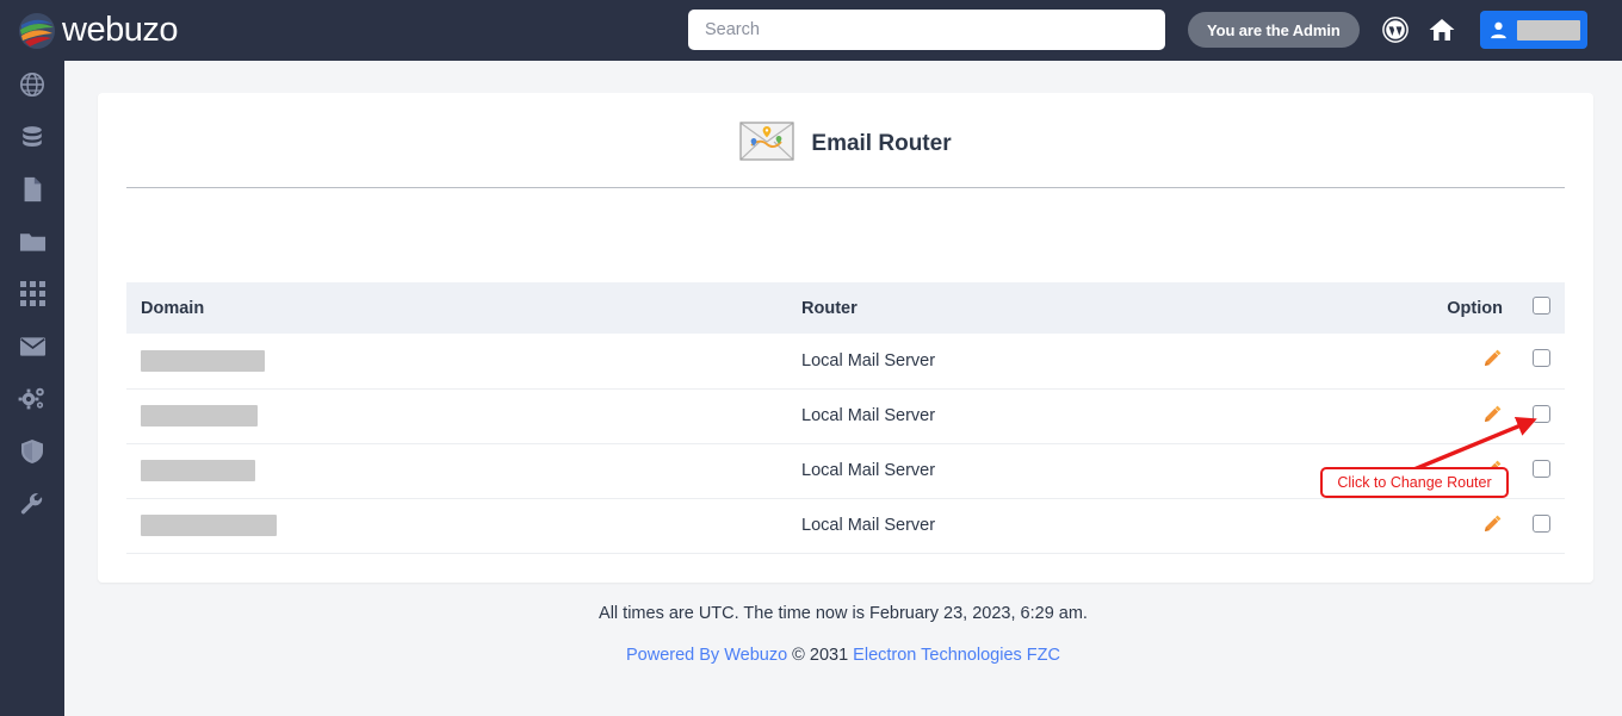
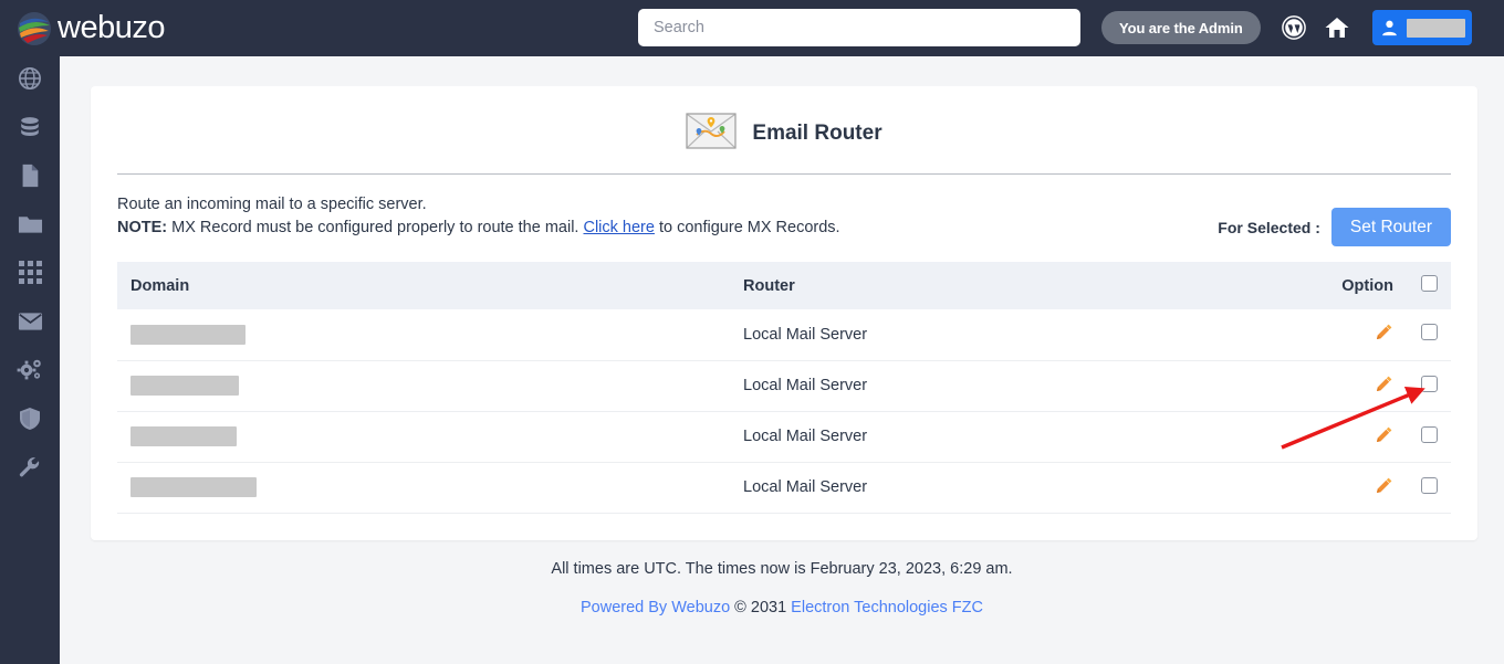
  webuzo
  Search
  You are the Admin
  Email Router
+ Route an incoming mail to a specific server.
+ NOTE: MX Record must be configured properly to route the mail. Click here to configure MX Records.
+ For Selected :
+ Set Router
  Domain	Router	Option
  	Local Mail Server
  	Local Mail Server
  	Local Mail Server
  	Local Mail Server
- Click to Change Router
- All times are UTC. The time now is February 23, 2023, 6:29 am.
+ All times are UTC. The times now is February 23, 2023, 6:29 am.
  Powered By Webuzo © 2031 Electron Technologies FZC
